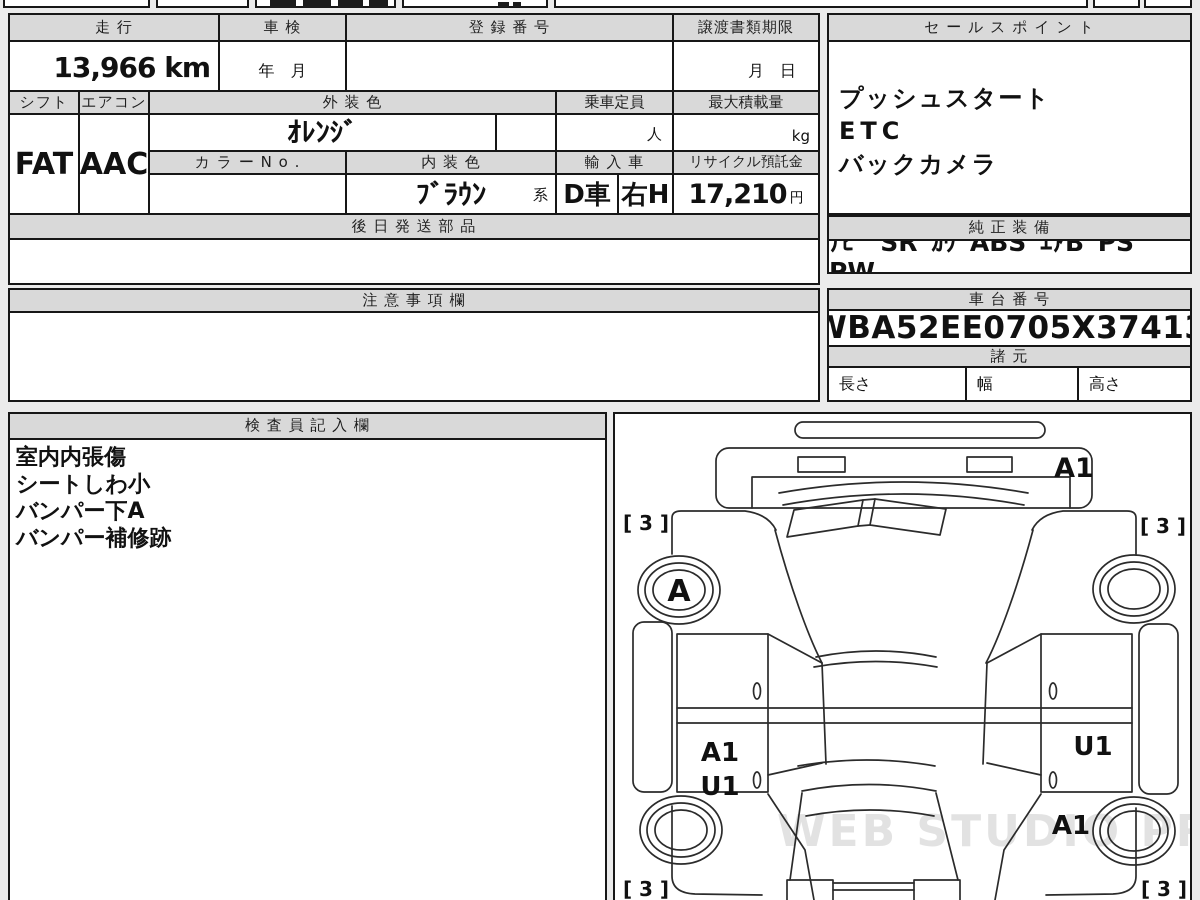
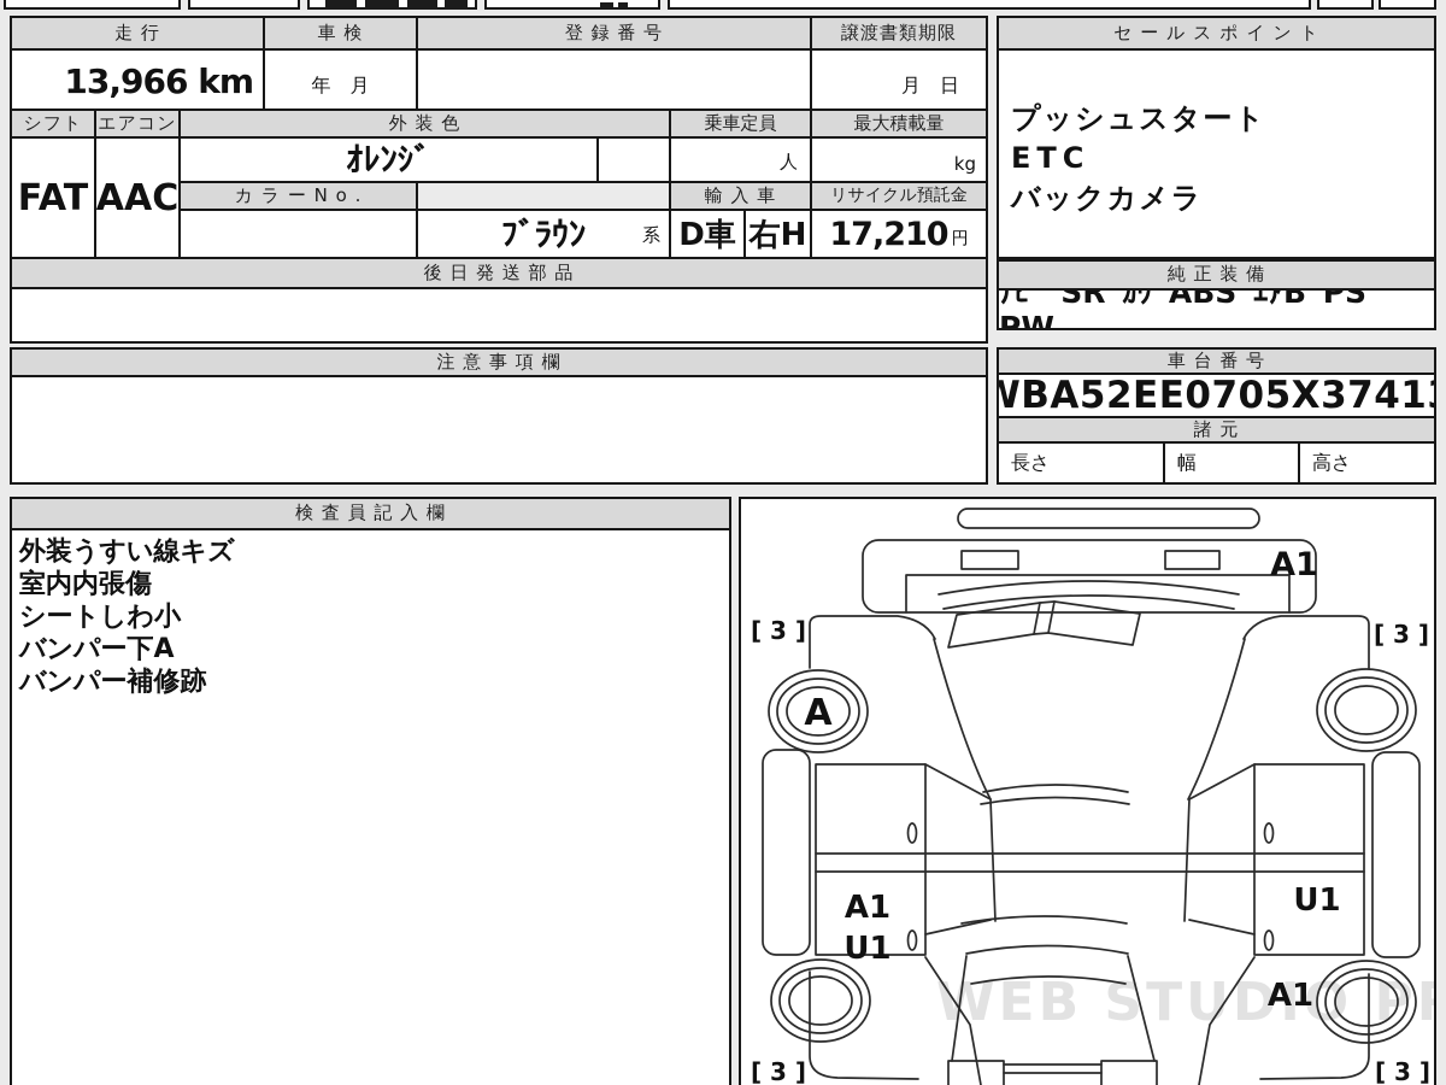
  走 行
  車 検
  登 録 番 号
  譲渡書類期限
  13,966 km
  年 月
  月 日
  シフト
  エアコン
  外 装 色
  乗車定員
  最大積載量
  FAT
  AAC
  ｵﾚﾝｼﾞ
  人
  kg
  カ ラ ー N o .
- 内 装 色
  輸 入 車
  リサイクル預託金
  ﾌﾞﾗｳﾝ
  系
  D車
  右H
  17,210
  円
  後 日 発 送 部 品
  セ ー ル ス ポ イ ン ト
  プッシュスタート
  ETC
  バックカメラ
  純 正 装 備
  ﾅﾋﾞ SR ｶﾜ ABS ｴｱB PS PW
  注 意 事 項 欄
  車 台 番 号
  WBA52EE0705X3741
  諸 元
  長さ
  幅
  高さ
  検 査 員 記 入 欄
+ 外装うすい線キズ
  室内内張傷
  シートしわ小
  バンパー下A
  バンパー補修跡
  WEB STUDIO P
  A1
  [ 3 ]
  [ 3 ]
  A
  A1
  U1
  U1
  A1
  [ 3 ]
  [ 3 ]
